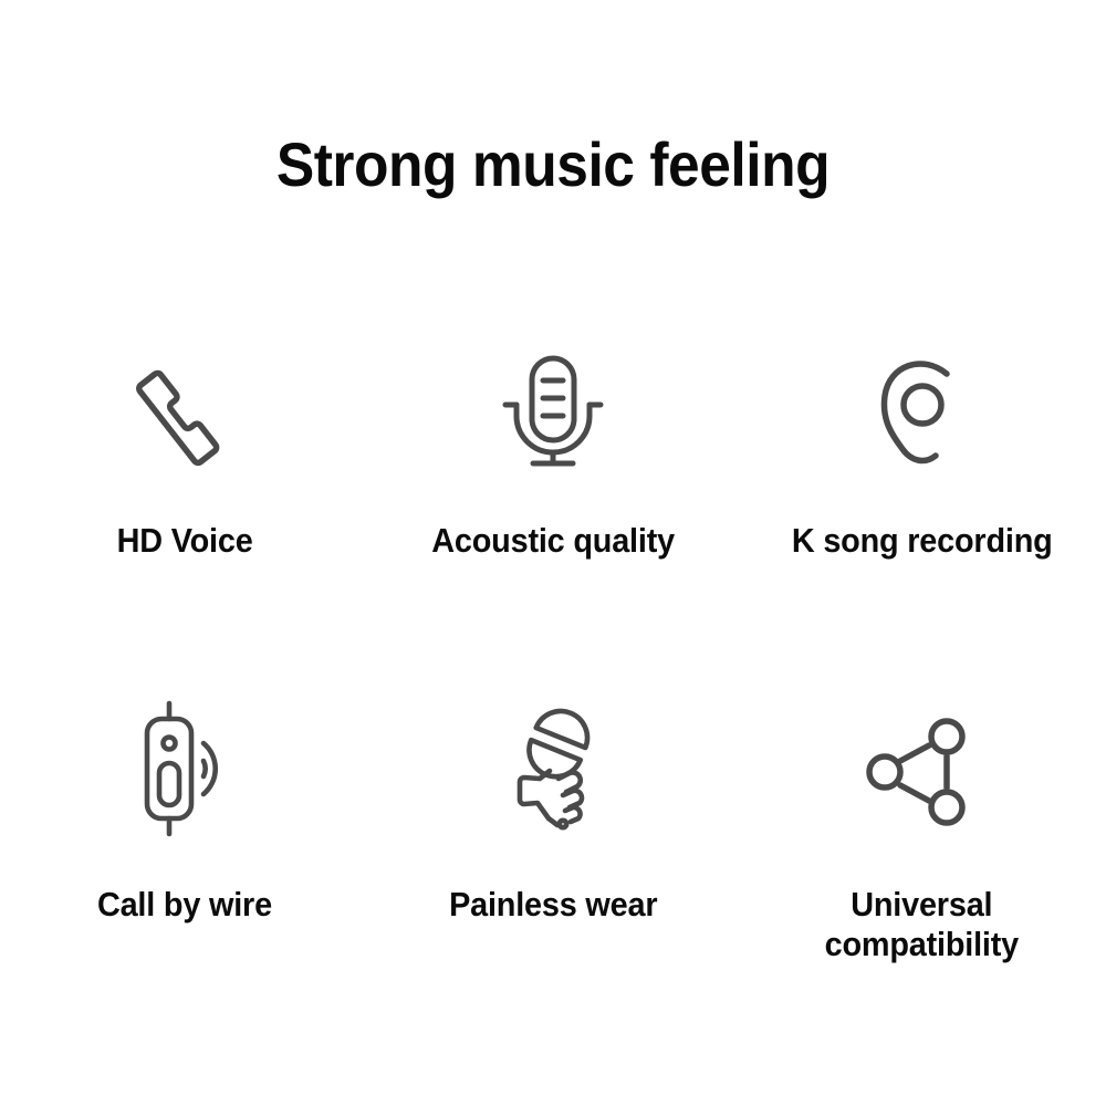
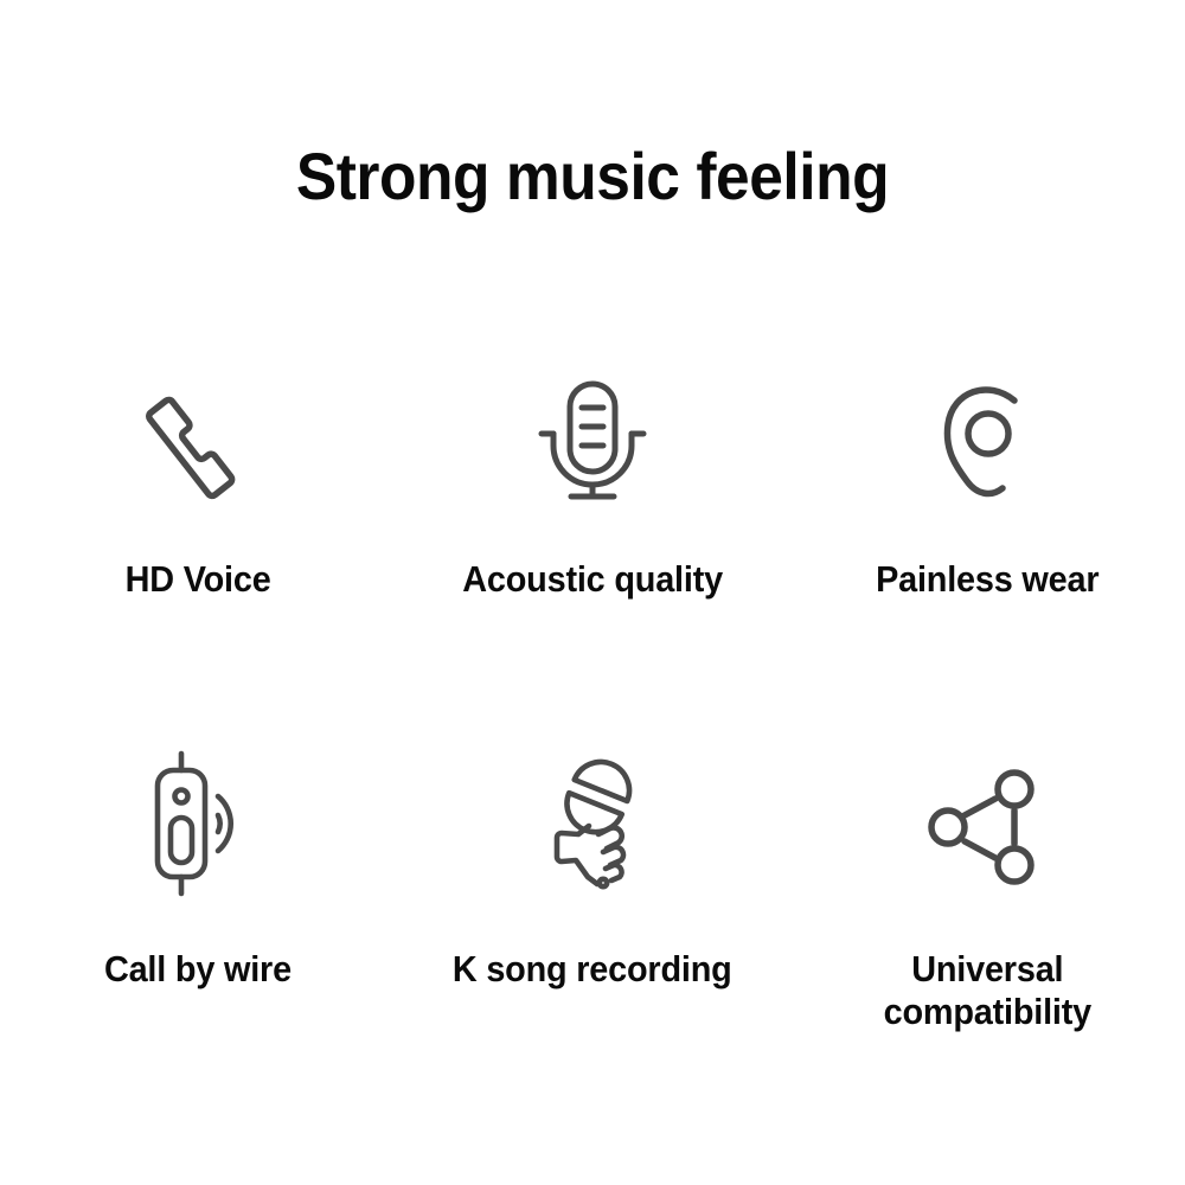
  Strong music feeling
  HD Voice
  Acoustic quality
- K song recording
+ Painless wear
  Call by wire
- Painless wear
+ K song recording
  Universal
  compatibility
